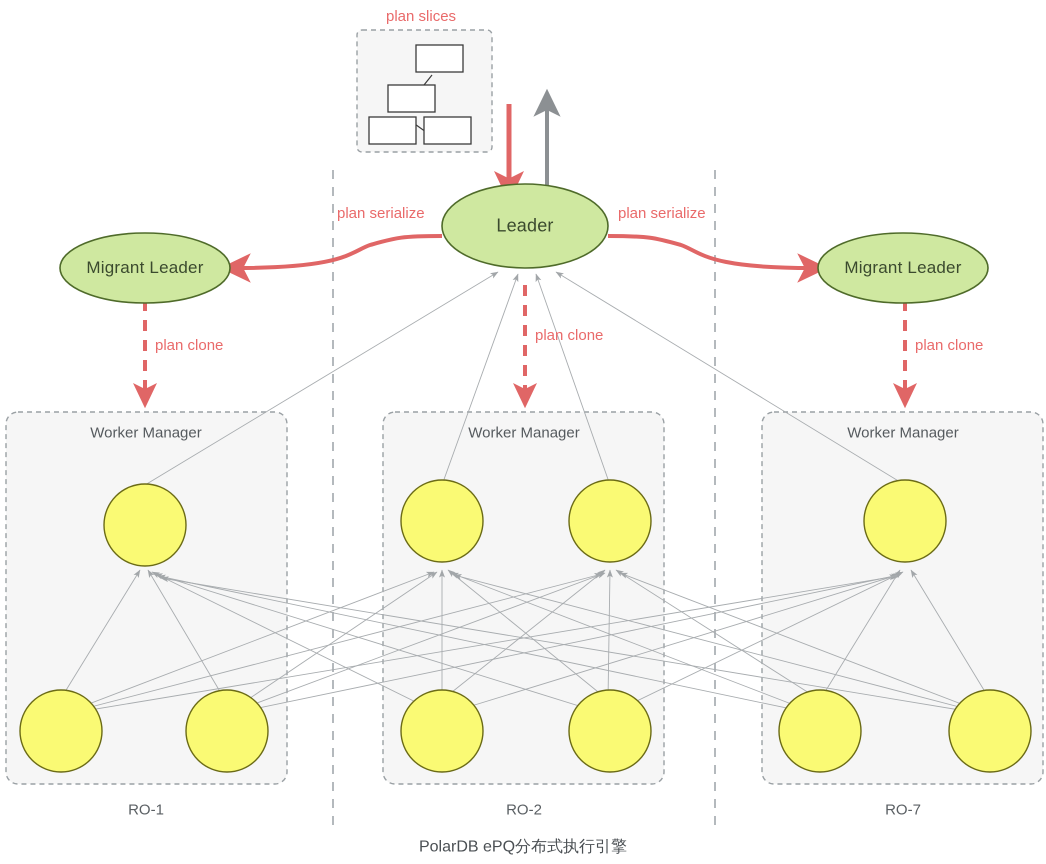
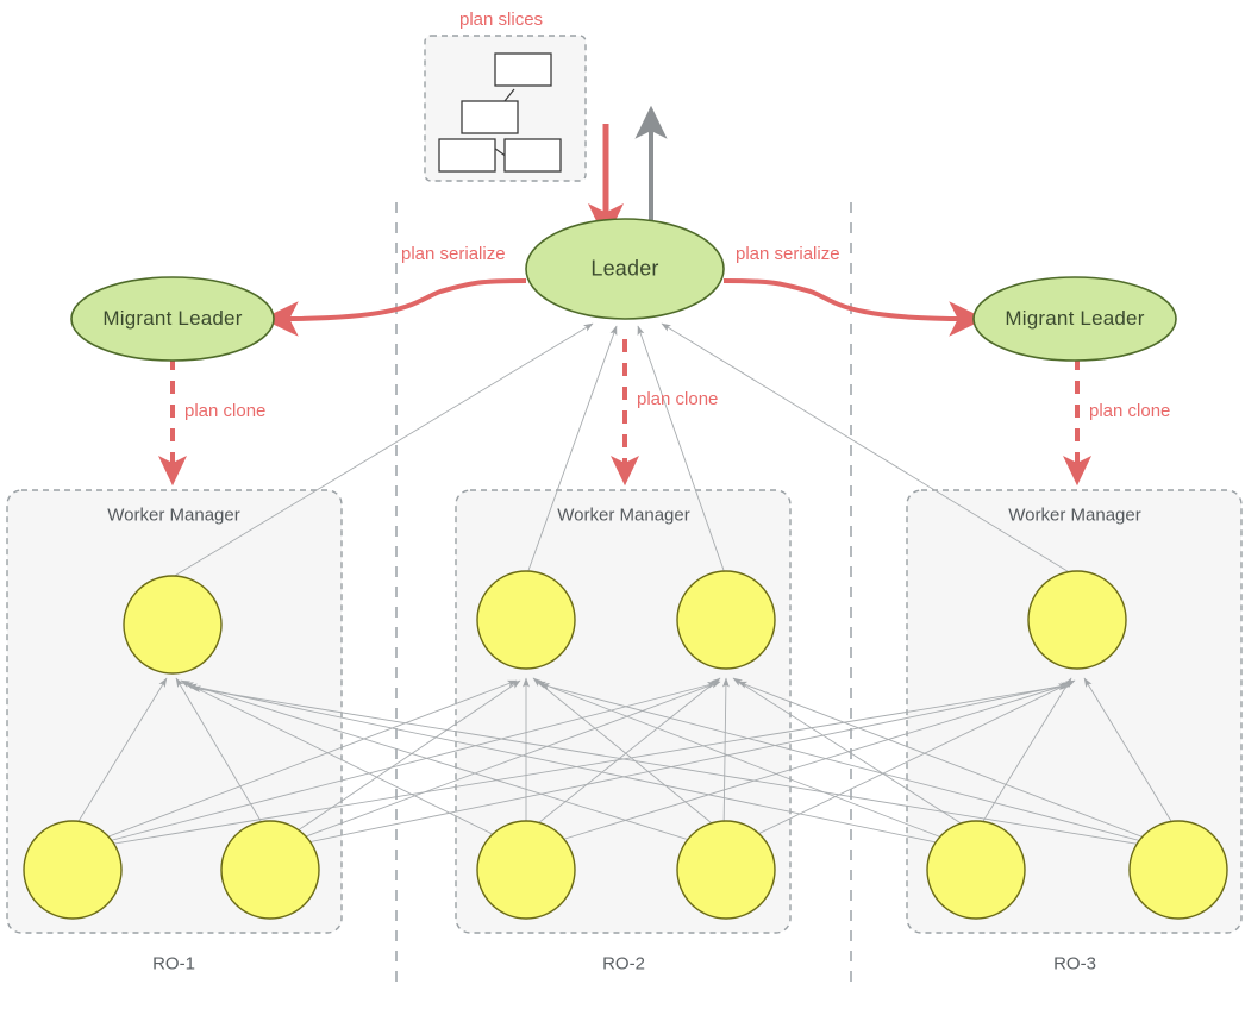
  plan slices
  Leader
  Migrant Leader
  Migrant Leader
  plan serialize
  plan serialize
  plan clone
  plan clone
  plan clone
  Worker Manager
  Worker Manager
  Worker Manager
  RO-1
  RO-2
- RO-7
+ RO-3
- PolarDB ePQ分布式执行引擎
